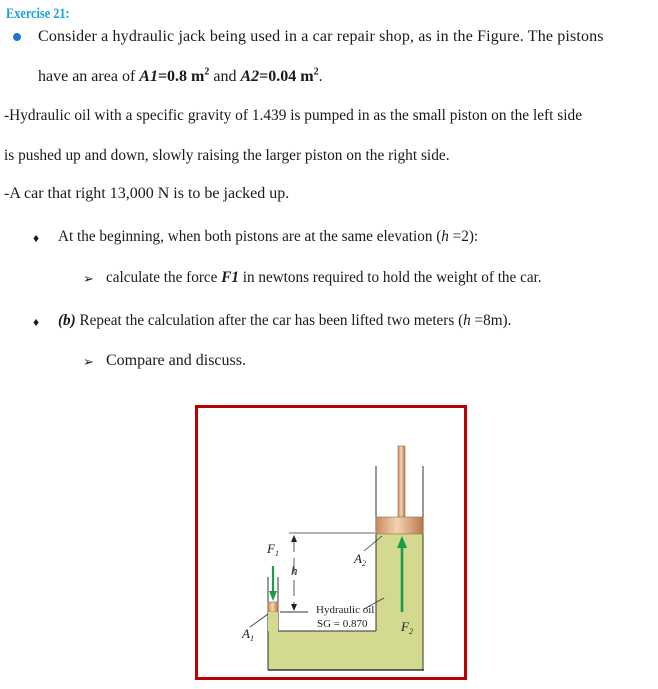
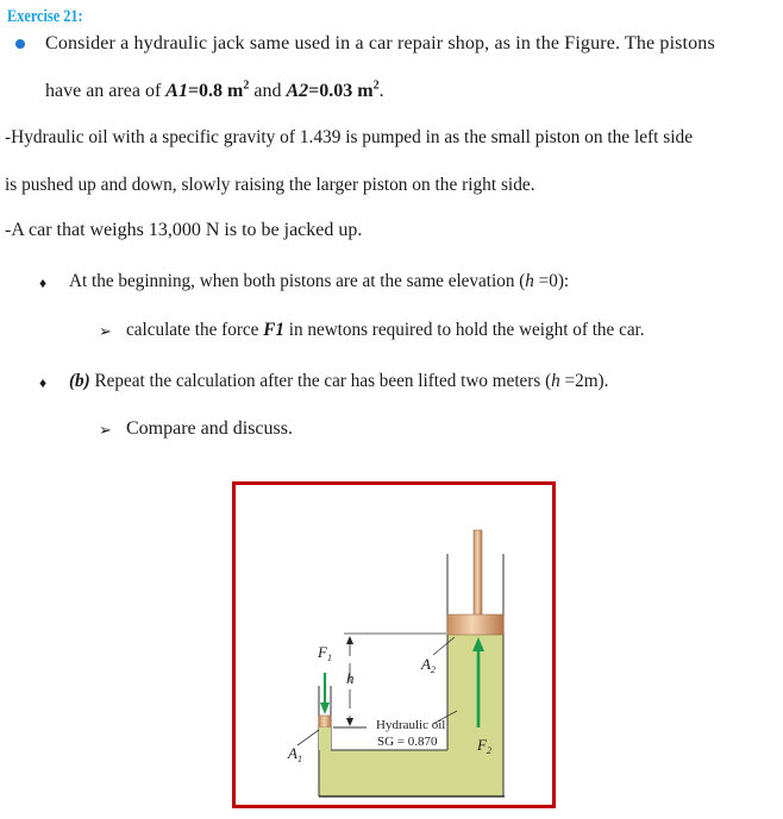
  Exercise 21:
- Consider a hydraulic jack being used in a car repair shop, as in the Figure. The pistons
+ Consider a hydraulic jack same used in a car repair shop, as in the Figure. The pistons
- have an area of A1=0.8 m2 and A2=0.04 m2.
+ have an area of A1=0.8 m2 and A2=0.03 m2.
  -Hydraulic oil with a specific gravity of 1.439 is pumped in as the small piston on the left side
  is pushed up and down, slowly raising the larger piston on the right side.
- -A car that right 13,000 N is to be jacked up.
+ -A car that weighs 13,000 N is to be jacked up.
  ♦
- At the beginning, when both pistons are at the same elevation (h =2):
+ At the beginning, when both pistons are at the same elevation (h =0):
  ➢
  calculate the force F1 in newtons required to hold the weight of the car.
  ♦
- (b) Repeat the calculation after the car has been lifted two meters (h =8m).
+ (b) Repeat the calculation after the car has been lifted two meters (h =2m).
  ➢
  Compare and discuss.
  F1
  A2
  h
  A1
  F2
  Hydraulic oil
  SG = 0.870
